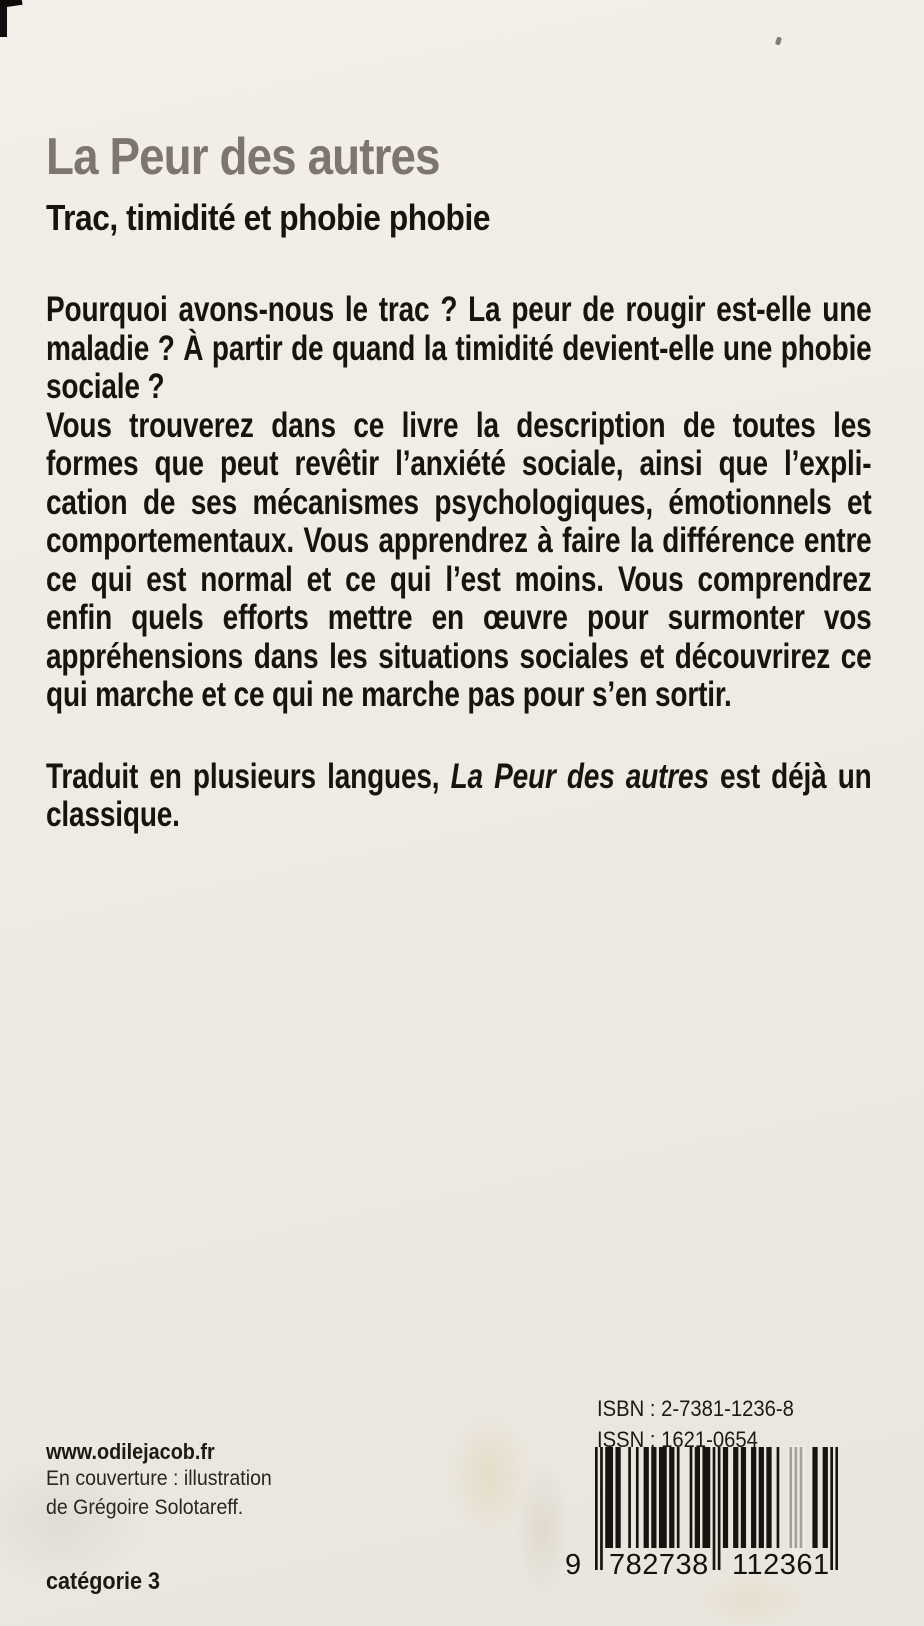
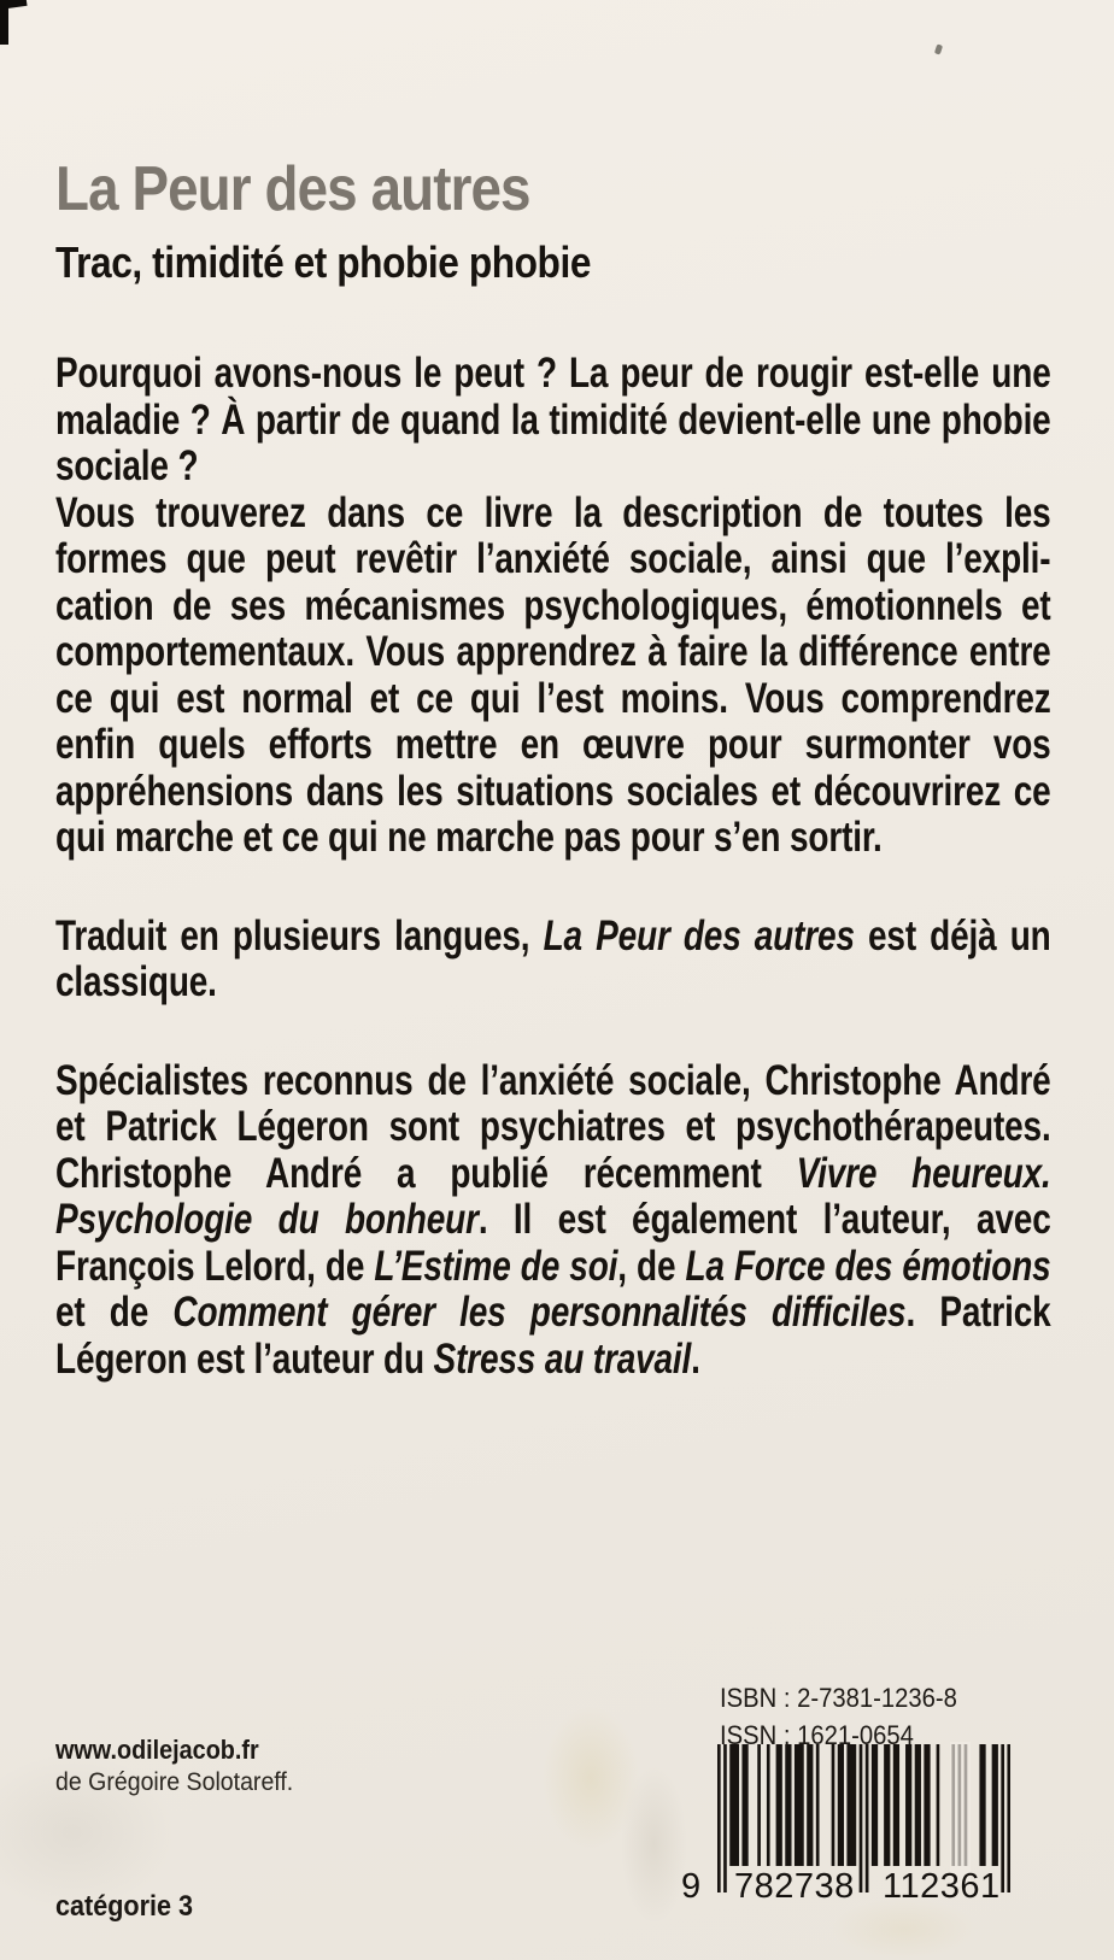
  La Peur des autres
  Trac, timidité et phobie phobie
- Pourquoi avons-nous le trac ? La peur de rougir est-elle une maladie ? À partir de quand la timidité devient-elle une phobie sociale ?
+ Pourquoi avons-nous le peut ? La peur de rougir est-elle une maladie ? À partir de quand la timidité devient-elle une phobie sociale ?
  Vous trouverez dans ce livre la description de toutes les formes que peut revêtir l’anxiété sociale, ainsi que l’expli­cation de ses mécanismes psychologiques, émotionnels et comportementaux. Vous apprendrez à faire la diffé­rence entre ce qui est normal et ce qui l’est moins. Vous comprendrez enfin quels efforts mettre en œuvre pour surmonter vos appréhensions dans les situations sociales et découvrirez ce qui marche et ce qui ne marche pas pour s’en sortir.
  Traduit en plusieurs langues, La Peur des autres est déjà un classique.
+ Spécialistes reconnus de l’anxiété sociale, Christophe André et Patrick Légeron sont psychiatres et psychothé­rapeutes. Christophe André a publié récemment Vivre heureux. Psychologie du bonheur. Il est également l’auteur, avec François Lelord, de L’Estime de soi, de La Force des émotions et de Comment gérer les personnalités difficiles. Patrick Légeron est l’auteur du Stress au travail.
  www.odilejacob.fr
- En couverture : illustration
  de Grégoire Solotareff.
  catégorie 3
  ISBN : 2-7381-1236-8
  ISSN : 1621-0654
  9
  782738
  112361
